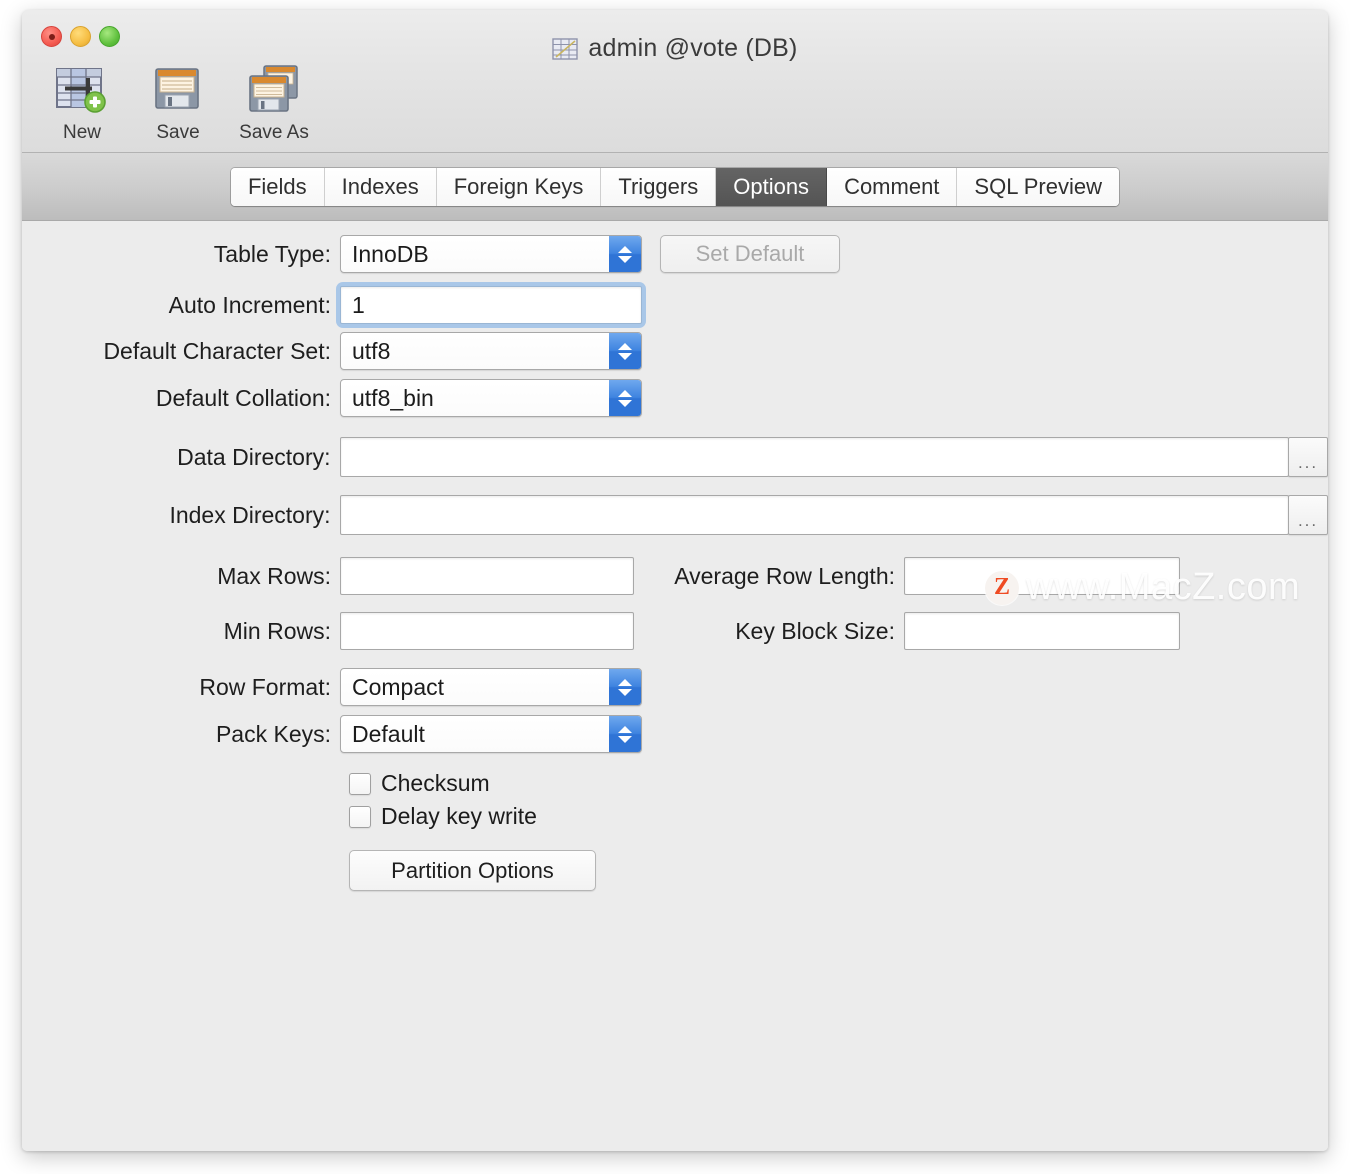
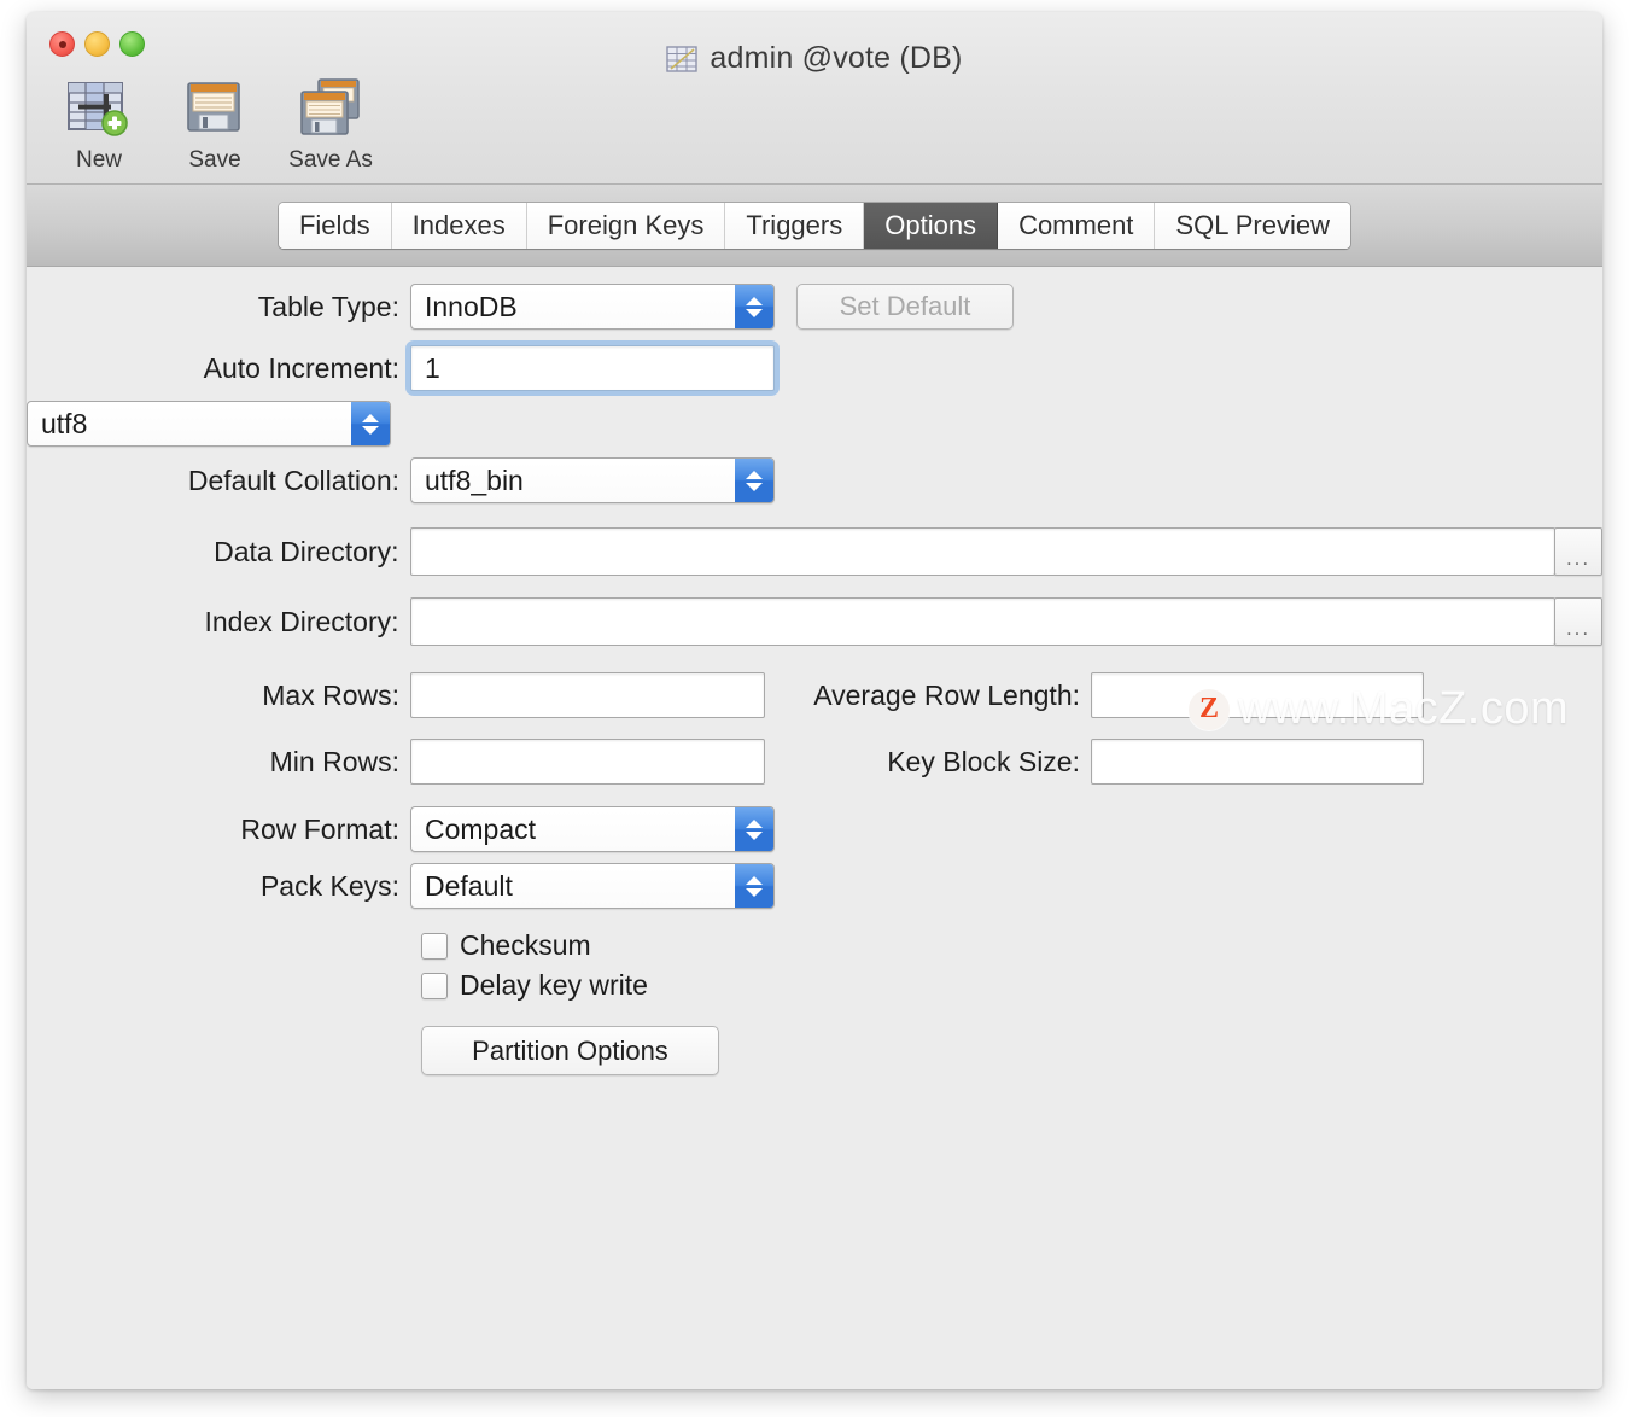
  admin @vote (DB)
  New
  Save
  Save As
  Fields
  Indexes
  Foreign Keys
  Triggers
  Options
  Comment
  SQL Preview
  Table Type:
  InnoDB
  Set Default
  Auto Increment:
  1
- Default Character Set:
  utf8
  Default Collation:
  utf8_bin
  Data Directory:
  ...
  Index Directory:
  ...
  Max Rows:
  Average Row Length:
  Min Rows:
  Key Block Size:
  Row Format:
  Compact
  Pack Keys:
  Default
  Checksum
  Delay key write
  Partition Options
  Z
  www.MacZ.com
